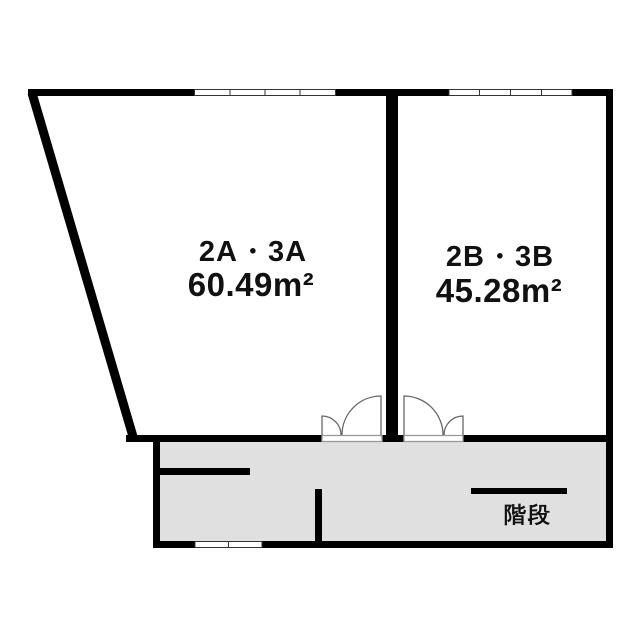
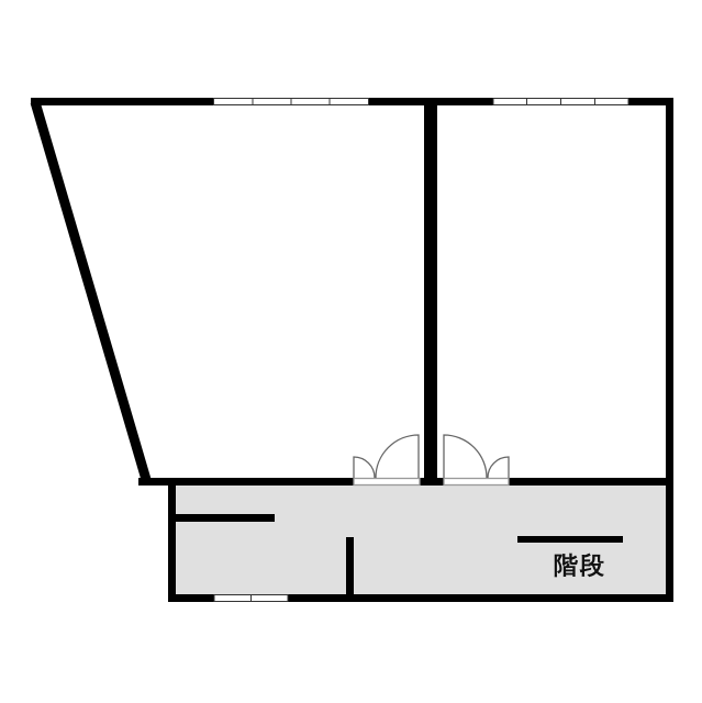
- 2A・3A
- 60.49m²
- 2B・3B
- 45.28m²
  階段
